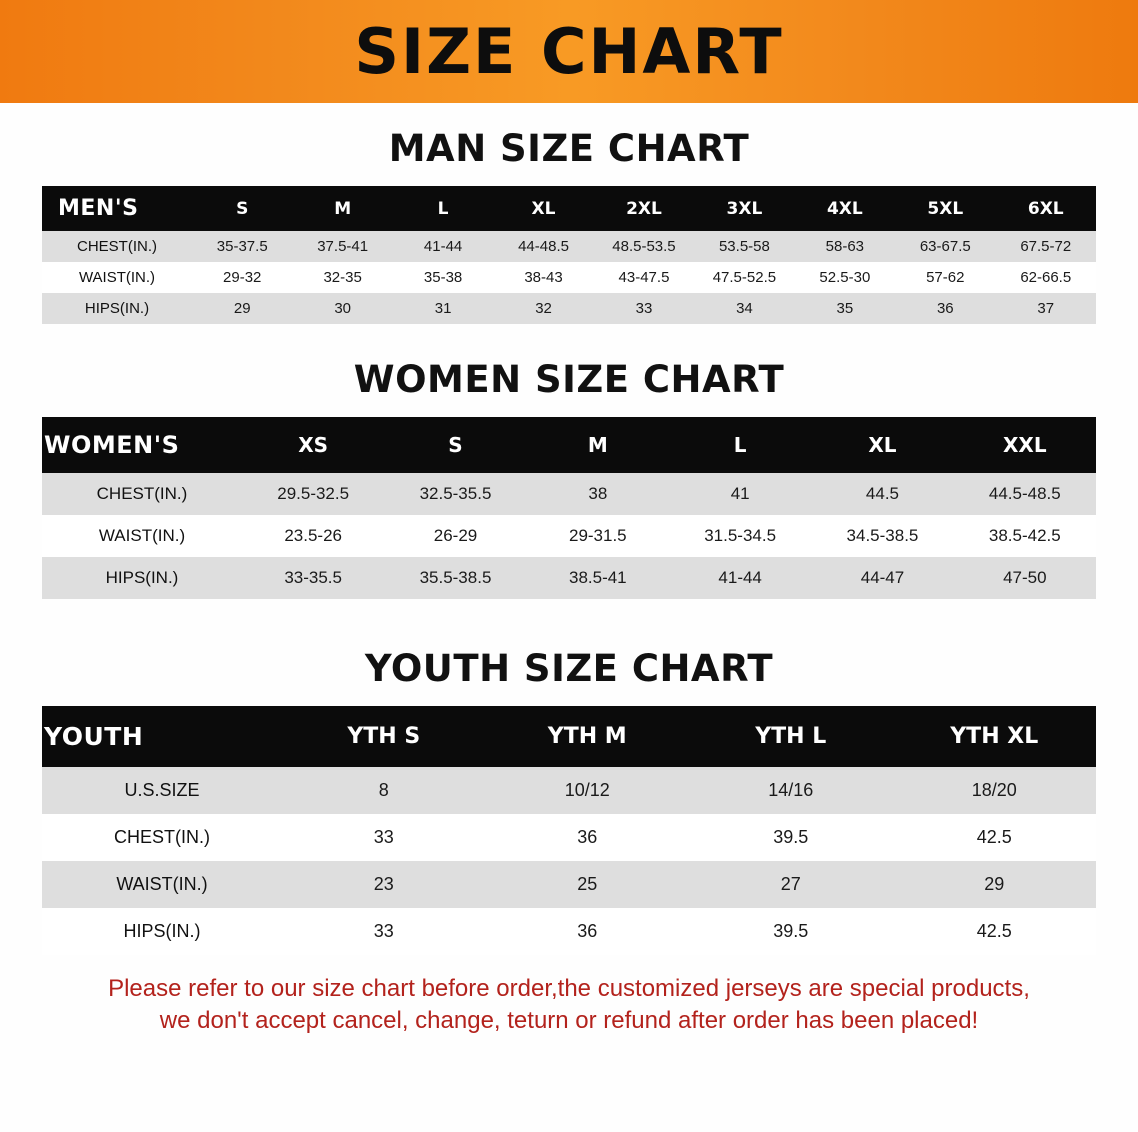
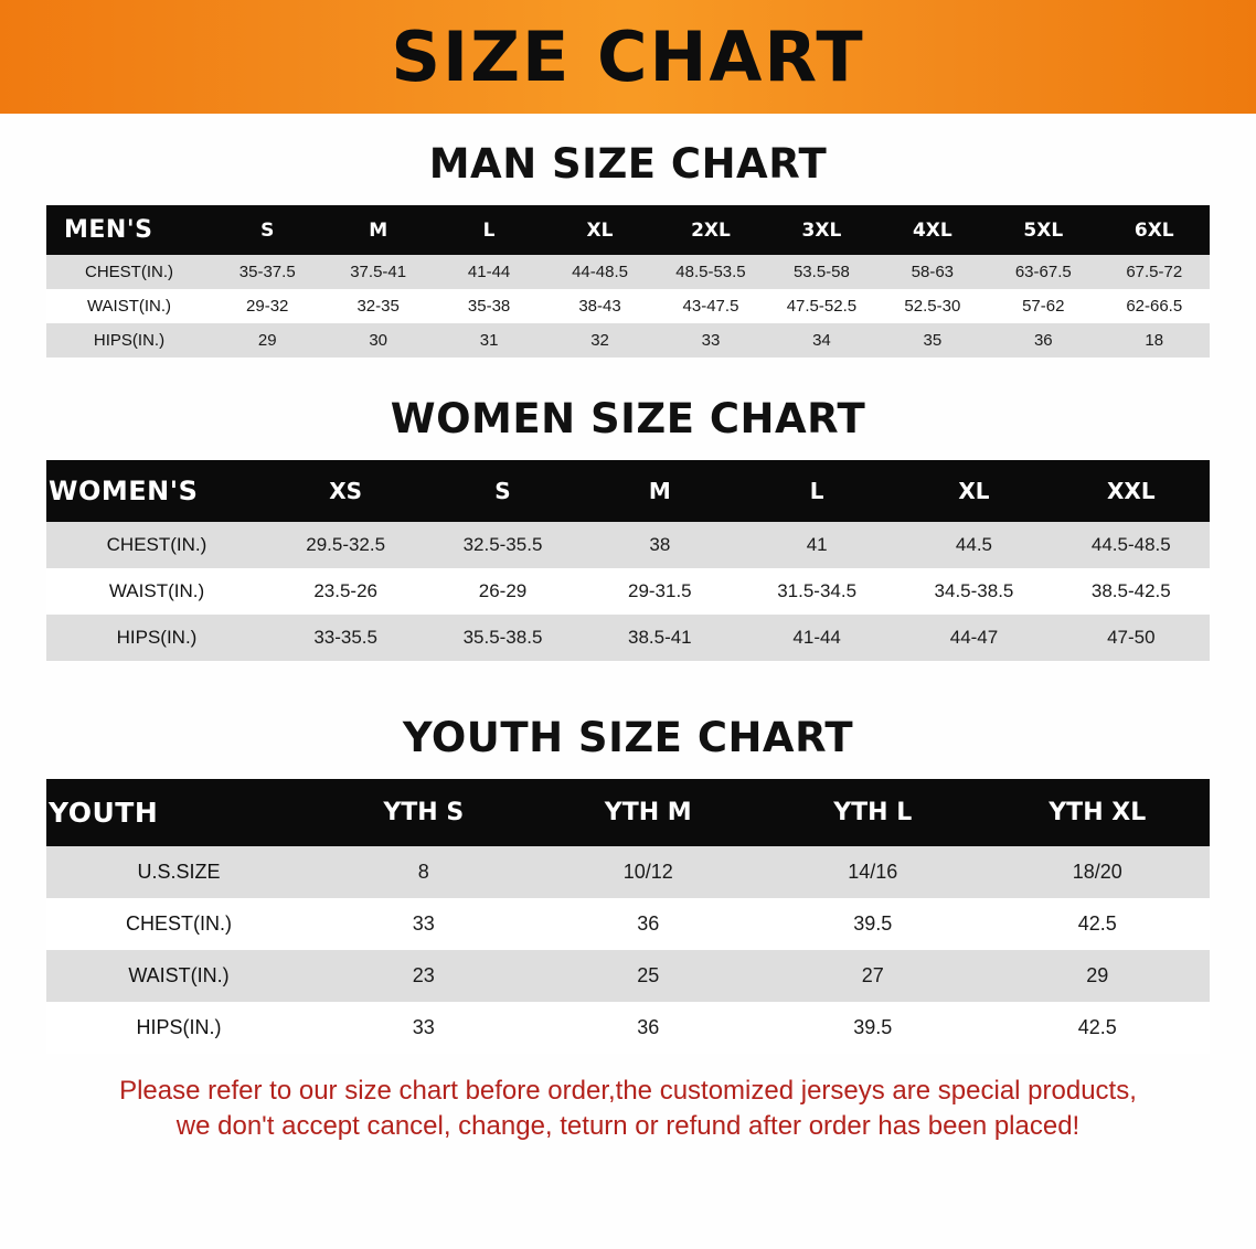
  SIZE CHART
  MAN SIZE CHART
  MEN'S	S	M	L	XL	2XL	3XL	4XL	5XL	6XL
  CHEST(IN.)	35-37.5	37.5-41	41-44	44-48.5	48.5-53.5	53.5-58	58-63	63-67.5	67.5-72
  WAIST(IN.)	29-32	32-35	35-38	38-43	43-47.5	47.5-52.5	52.5-30	57-62	62-66.5
- HIPS(IN.)	29	30	31	32	33	34	35	36	37
+ HIPS(IN.)	29	30	31	32	33	34	35	36	18
  WOMEN SIZE CHART
  WOMEN'S	XS	S	M	L	XL	XXL
  CHEST(IN.)	29.5-32.5	32.5-35.5	38	41	44.5	44.5-48.5
  WAIST(IN.)	23.5-26	26-29	29-31.5	31.5-34.5	34.5-38.5	38.5-42.5
  HIPS(IN.)	33-35.5	35.5-38.5	38.5-41	41-44	44-47	47-50
  YOUTH SIZE CHART
  YOUTH	YTH S	YTH M	YTH L	YTH XL
  U.S.SIZE	8	10/12	14/16	18/20
  CHEST(IN.)	33	36	39.5	42.5
  WAIST(IN.)	23	25	27	29
  HIPS(IN.)	33	36	39.5	42.5
  Please refer to our size chart before order,the customized jerseys are special products,
  we don't accept cancel, change, teturn or refund after order has been placed!
